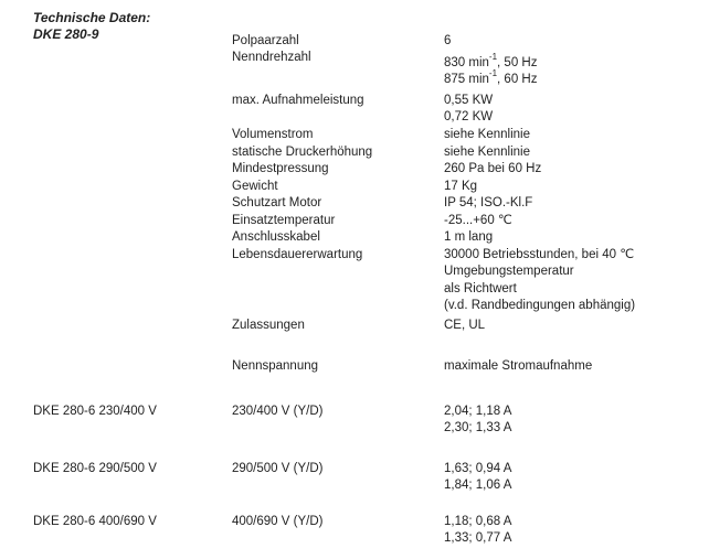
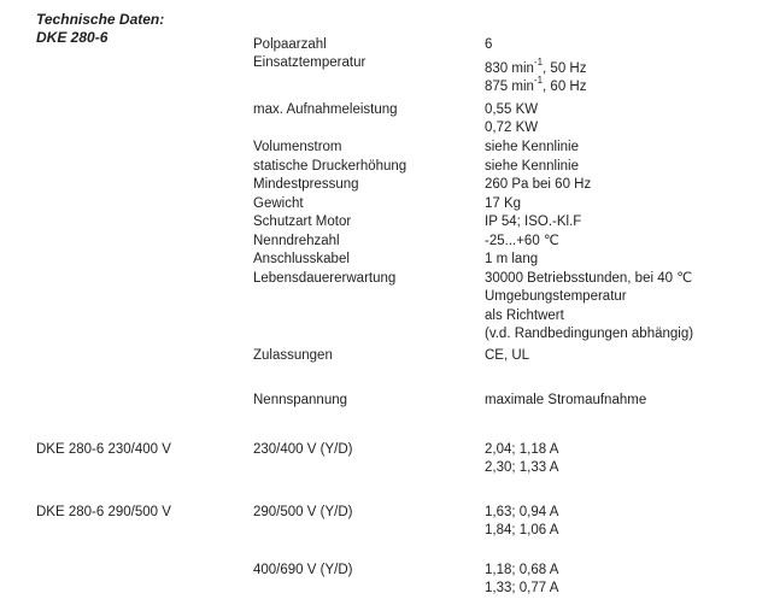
  Technische Daten:
- DKE 280-9
+ DKE 280-6
  Polpaarzahl 6
- Nenndrehzahl 830 min-1, 50 Hz
+ Einsatztemperatur 830 min-1, 50 Hz
  875 min-1, 60 Hz
  max. Aufnahmeleistung 0,55 KW
  0,72 KW
  Volumenstrom siehe Kennlinie
  statische Druckerhöhung siehe Kennlinie
  Mindestpressung 260 Pa bei 60 Hz
  Gewicht 17 Kg
  Schutzart Motor IP 54; ISO.-Kl.F
- Einsatztemperatur -25...+60 ℃
+ Nenndrehzahl -25...+60 ℃
  Anschlusskabel 1 m lang
  Lebensdauererwartung 30000 Betriebsstunden, bei 40 ℃
  Umgebungstemperatur
  als Richtwert
  (v.d. Randbedingungen abhängig)
  Zulassungen CE, UL
  Nennspannung maximale Stromaufnahme
  DKE 280-6 230/400 V
  230/400 V (Y/D)
  2,04; 1,18 A
  2,30; 1,33 A
  DKE 280-6 290/500 V
  290/500 V (Y/D)
  1,63; 0,94 A
  1,84; 1,06 A
- DKE 280-6 400/690 V
  400/690 V (Y/D)
  1,18; 0,68 A
  1,33; 0,77 A
